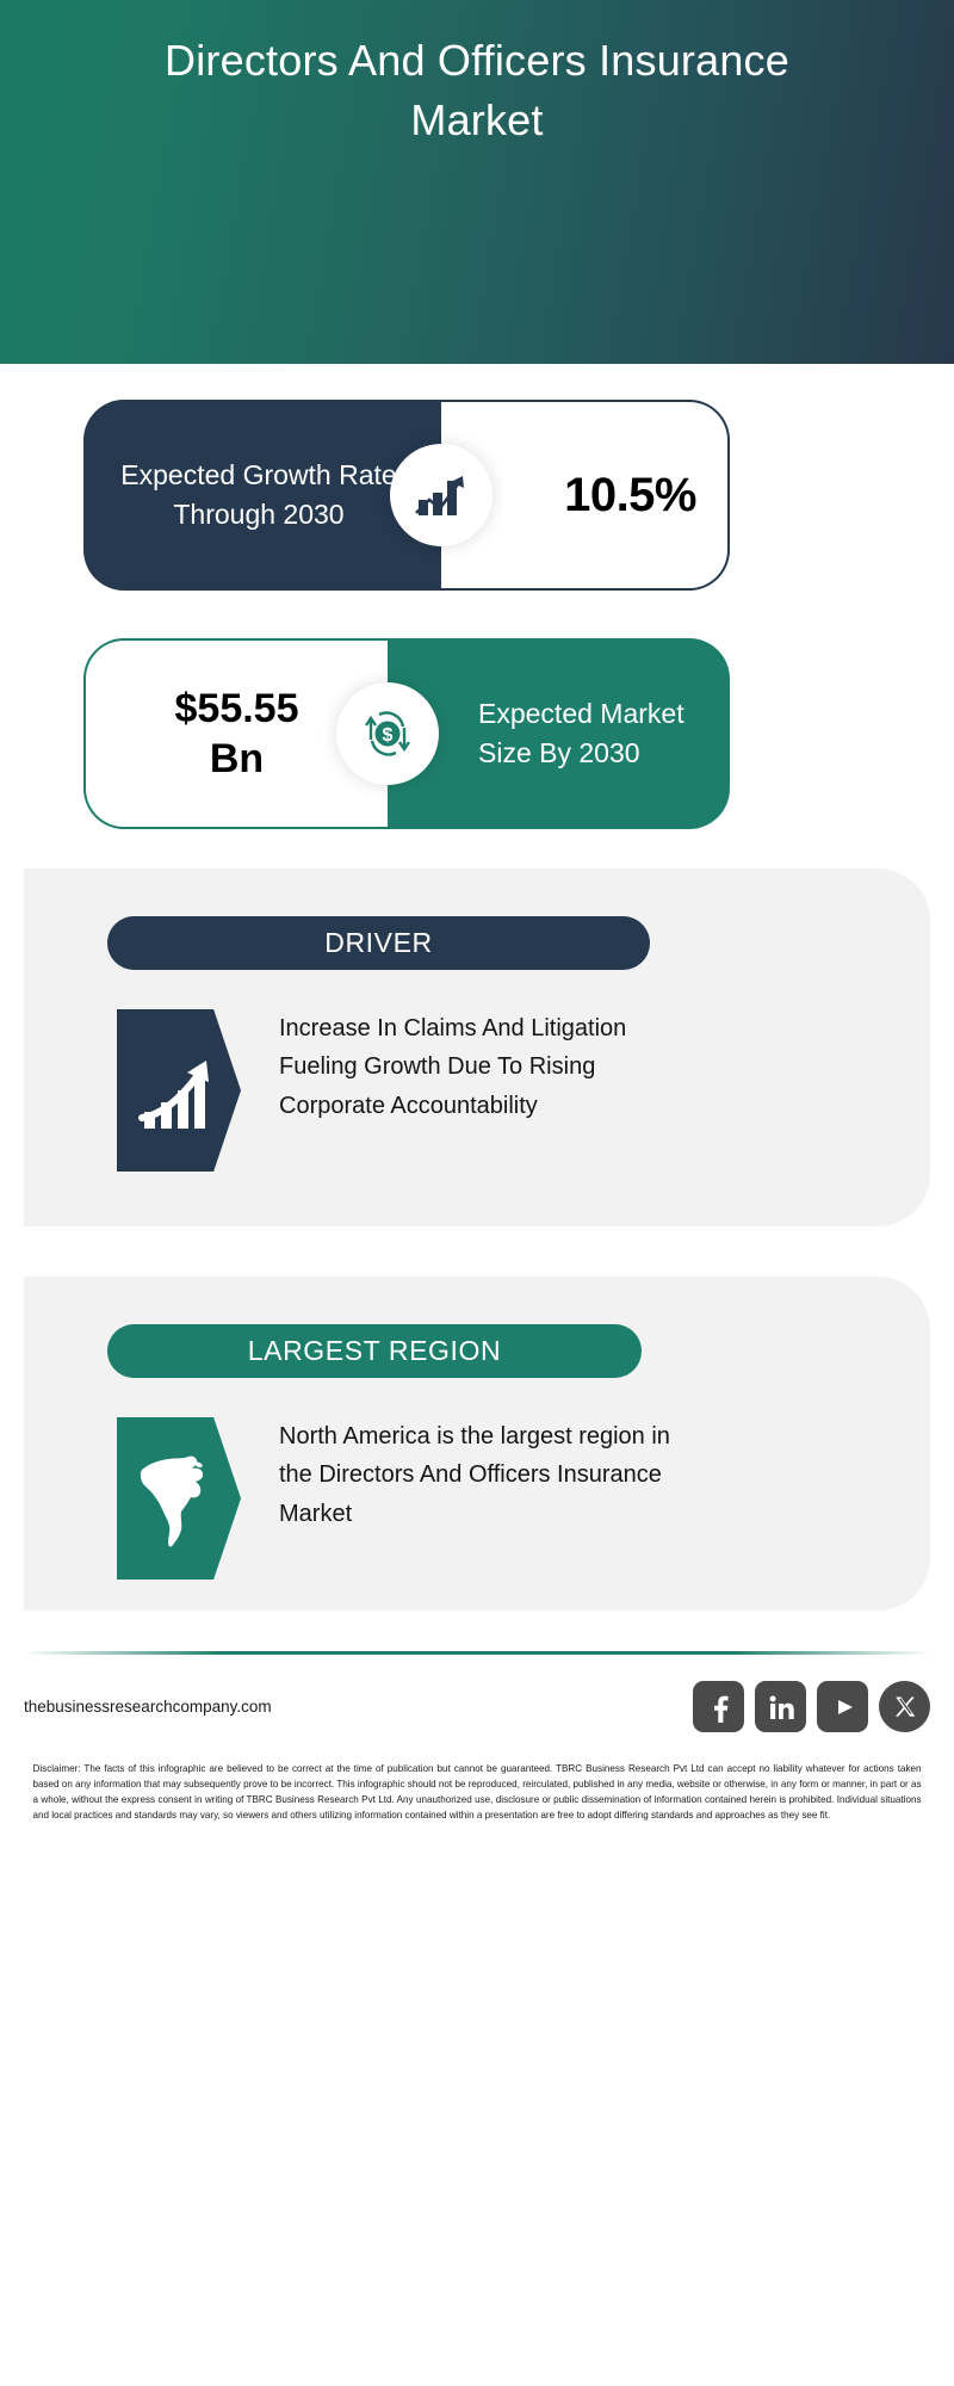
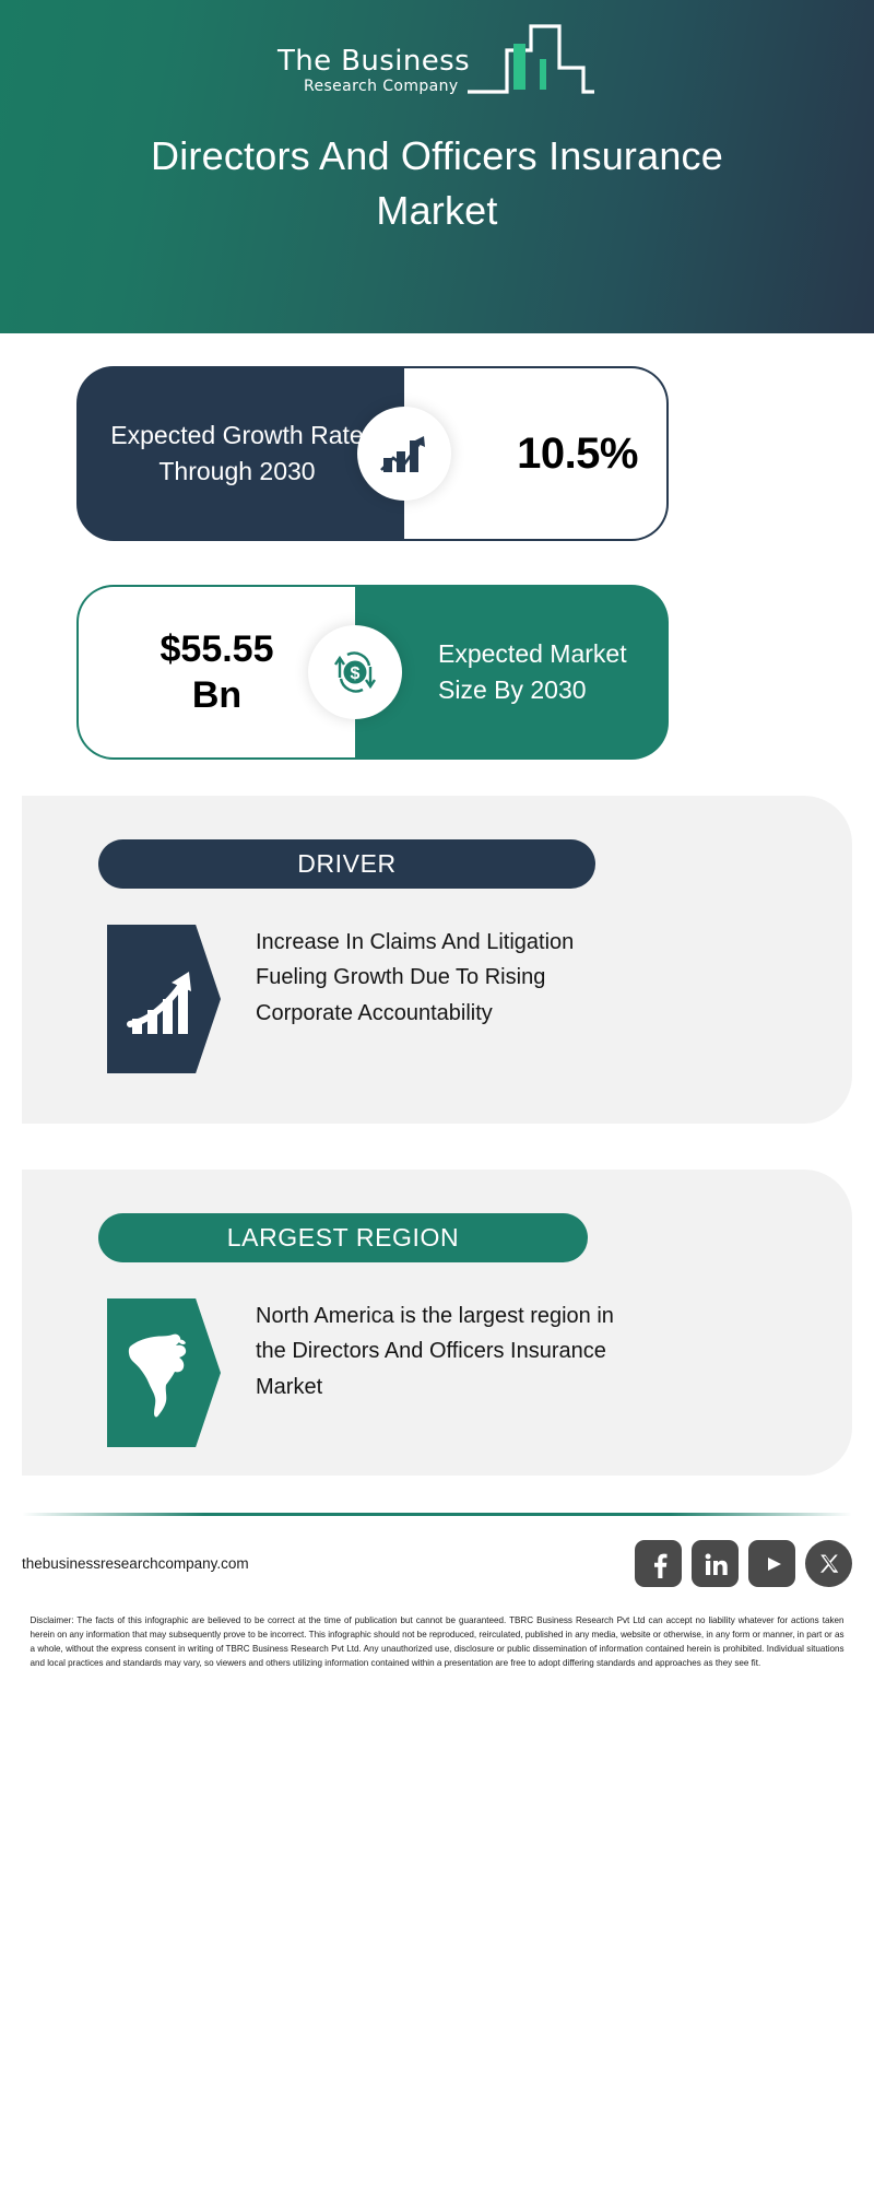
+ The Business
+ Research Company
  Directors And Officers Insurance Market
  Expected Growth Rate Through 2030
  10.5%
  $55.55
  Bn
  Expected Market Size By 2030
  $
  DRIVER
  Increase In Claims And Litigation Fueling Growth Due To Rising Corporate Accountability
  LARGEST REGION
  North America is the largest region in the Directors And Officers Insurance Market
  thebusinessresearchcompany.com
- Disclaimer: The facts of this infographic are believed to be correct at the time of publication but cannot be guaranteed. TBRC Business Research Pvt Ltd can accept no liability whatever for actions taken based on any information that may subsequently prove to be incorrect. This infographic should not be reproduced, reirculated, published in any media, website or otherwise, in any form or manner, in part or as a whole, without the express consent in writing of TBRC Business Research Pvt Ltd. Any unauthorized use, disclosure or public dissemination of information contained herein is prohibited. Individual situations and local practices and standards may vary, so viewers and others utilizing information contained within a presentation are free to adopt differing standards and approaches as they see fit.
+ Disclaimer: The facts of this infographic are believed to be correct at the time of publication but cannot be guaranteed. TBRC Business Research Pvt Ltd can accept no liability whatever for actions taken herein on any information that may subsequently prove to be incorrect. This infographic should not be reproduced, reirculated, published in any media, website or otherwise, in any form or manner, in part or as a whole, without the express consent in writing of TBRC Business Research Pvt Ltd. Any unauthorized use, disclosure or public dissemination of information contained herein is prohibited. Individual situations and local practices and standards may vary, so viewers and others utilizing information contained within a presentation are free to adopt differing standards and approaches as they see fit.
